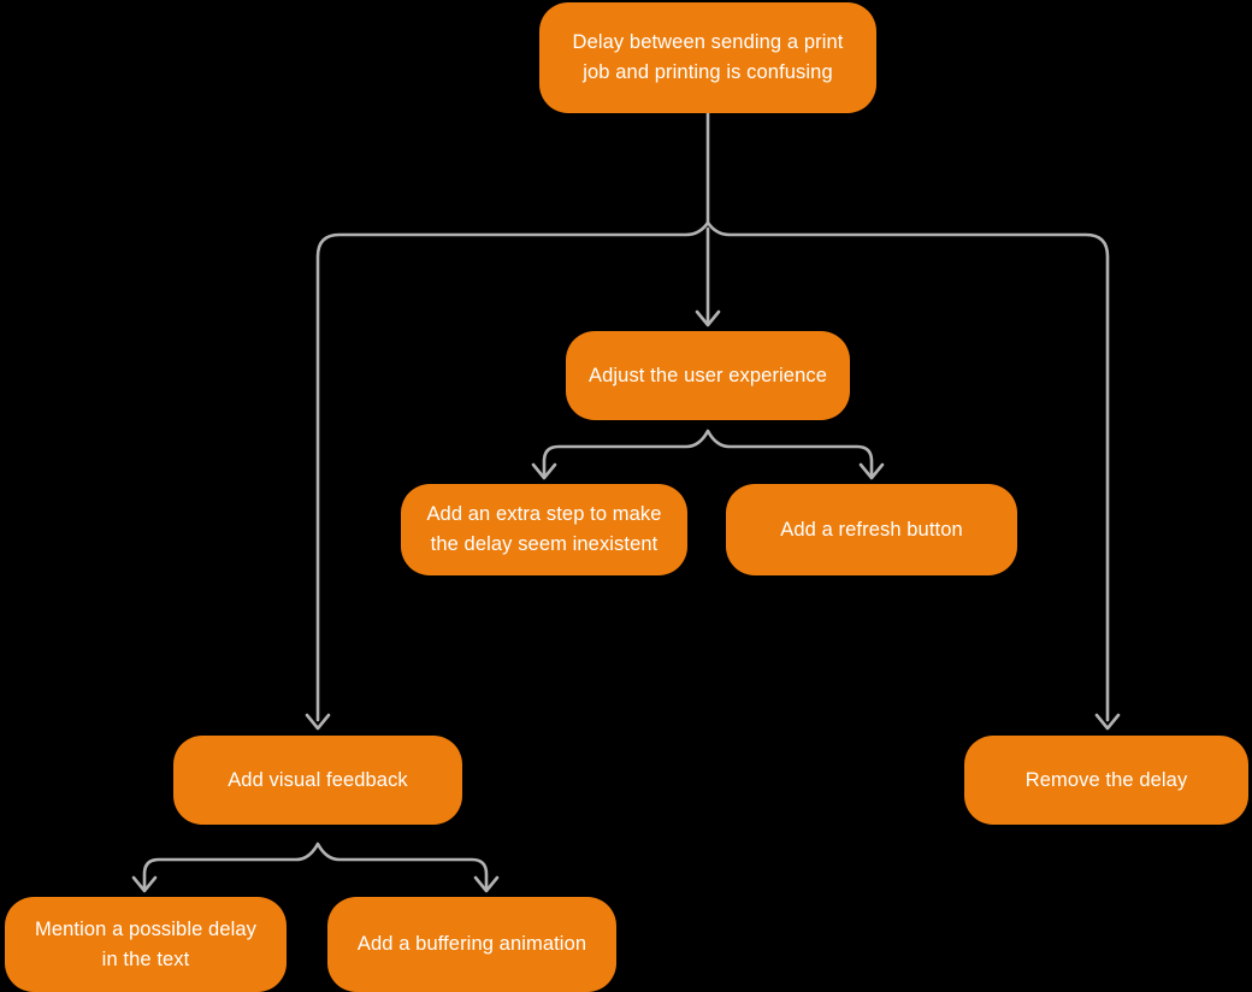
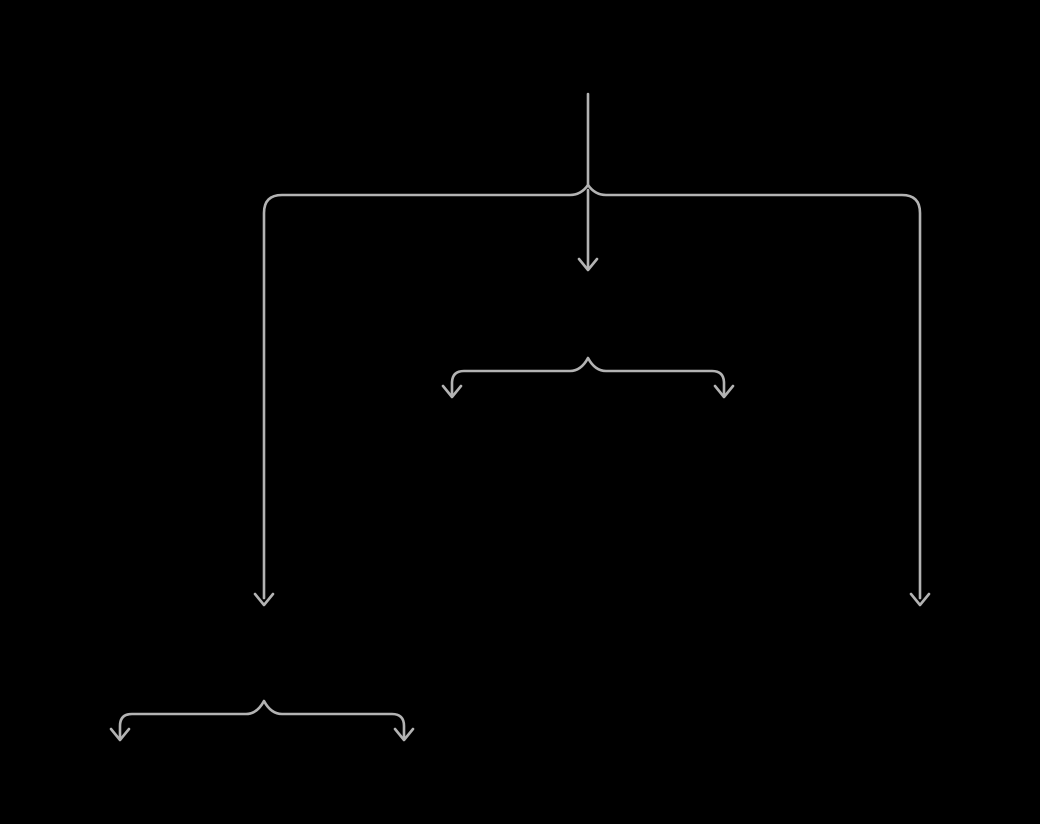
- Delay between sending a print job and printing is confusing
- Adjust the user experience
- Add an extra step to make the delay seem inexistent
- Add a refresh button
- Add visual feedback
- Remove the delay
- Mention a possible delay in the text
- Add a buffering animation
